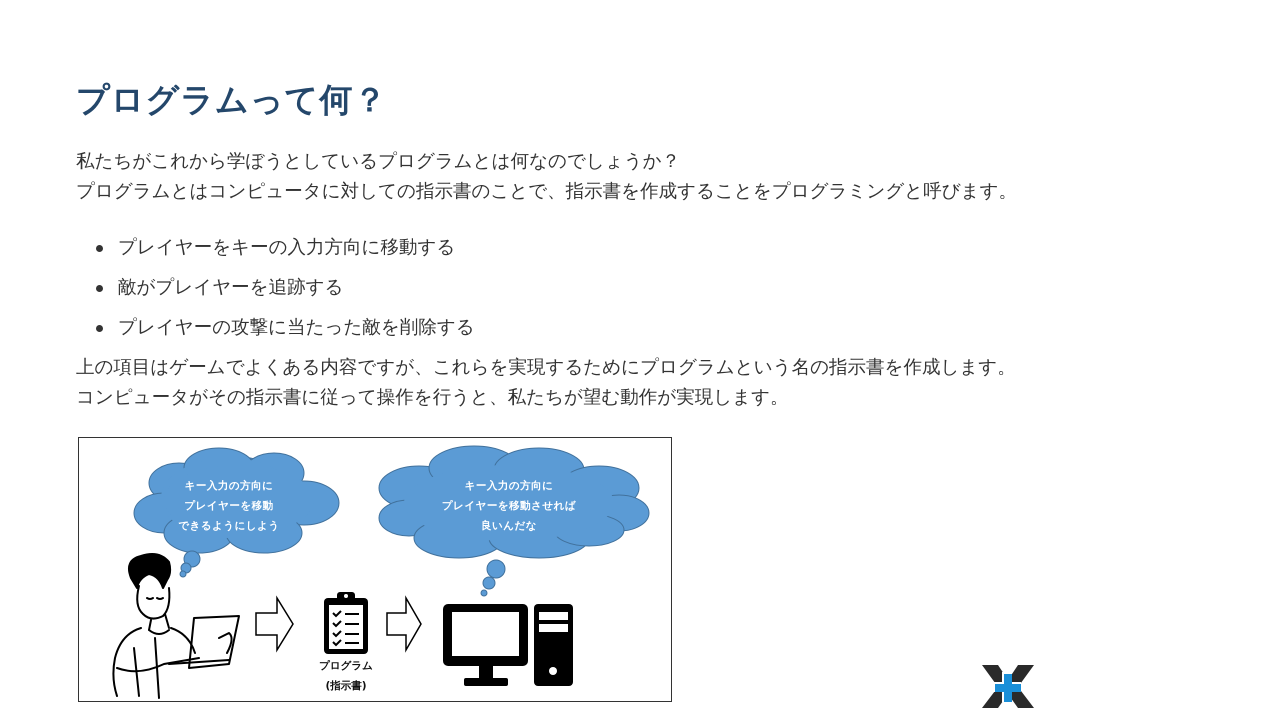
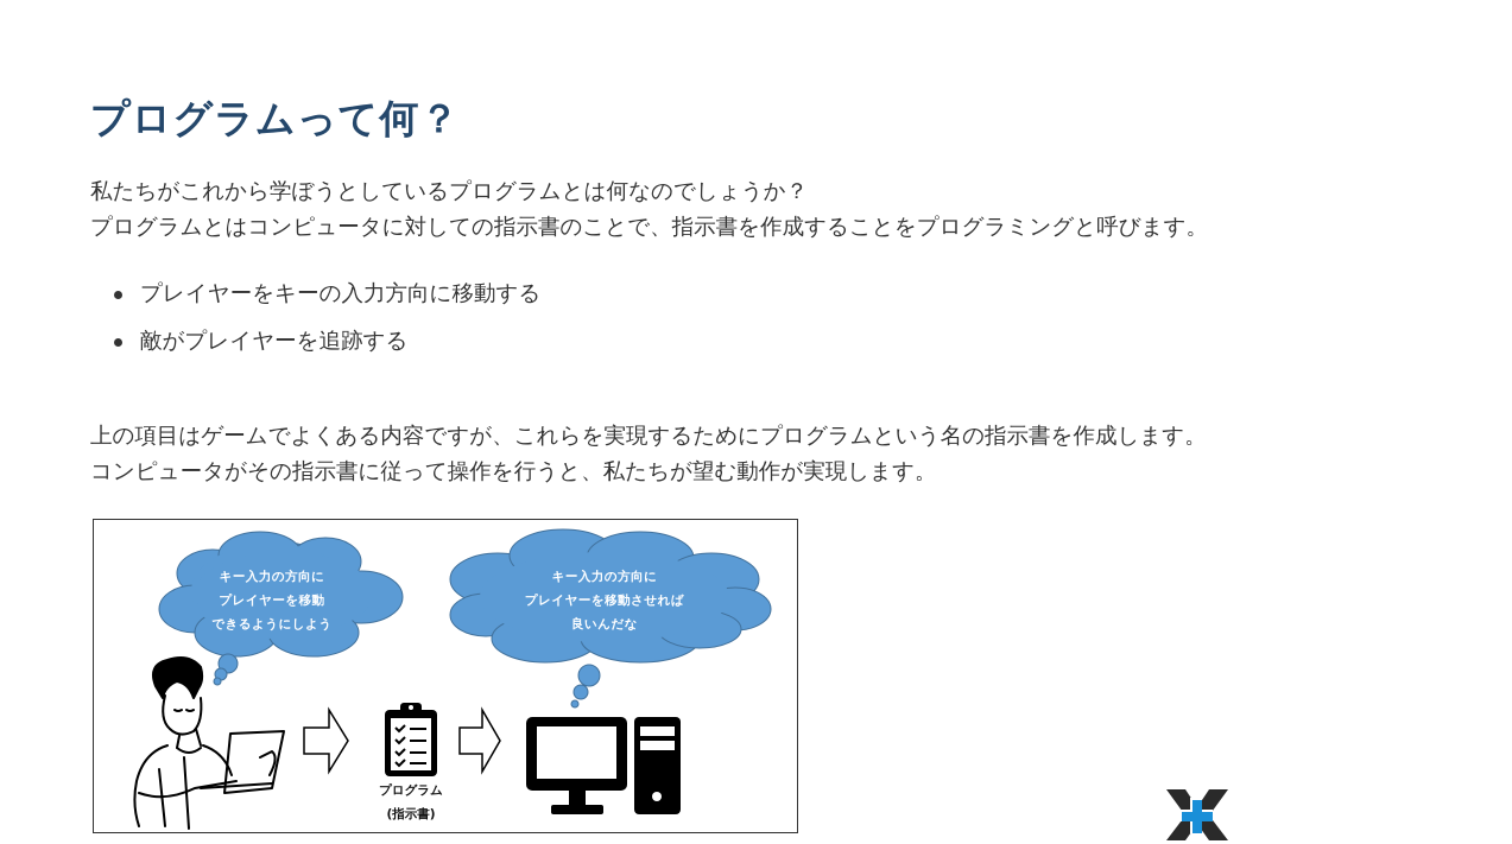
  プログラムって何？
  私たちがこれから学ぼうとしているプログラムとは何なのでしょうか？
  プログラムとはコンピュータに対しての指示書のことで、指示書を作成することをプログラミングと呼びます。
  プレイヤーをキーの入力方向に移動する
  敵がプレイヤーを追跡する
- プレイヤーの攻撃に当たった敵を削除する
  上の項目はゲームでよくある内容ですが、これらを実現するためにプログラムという名の指示書を作成します。
  コンピュータがその指示書に従って操作を行うと、私たちが望む動作が実現します。
  キー入力の方向に
  プレイヤーを移動
  できるようにしよう
  キー入力の方向に
  プレイヤーを移動させれば
  良いんだな
  プログラム
  (指示書)
